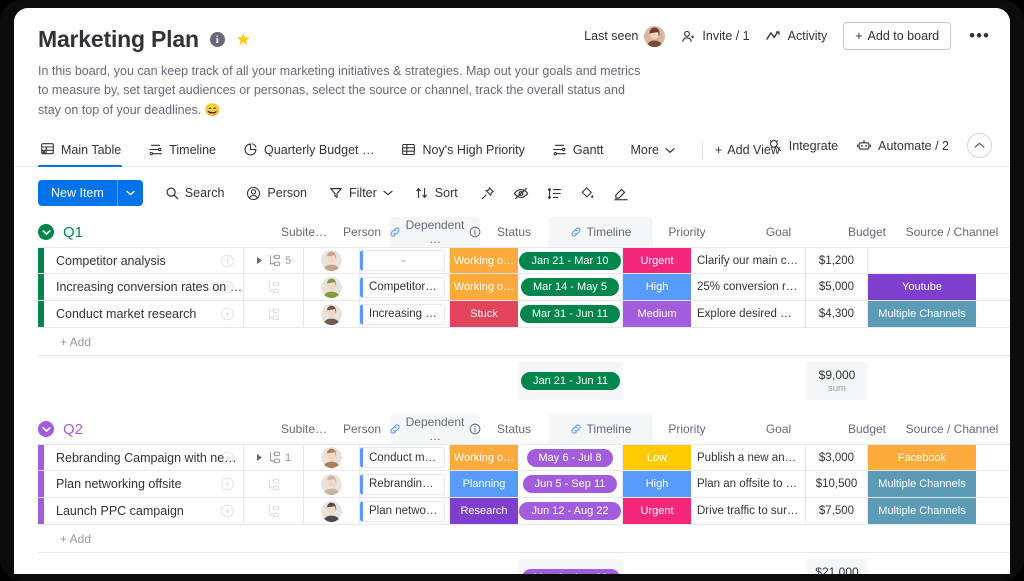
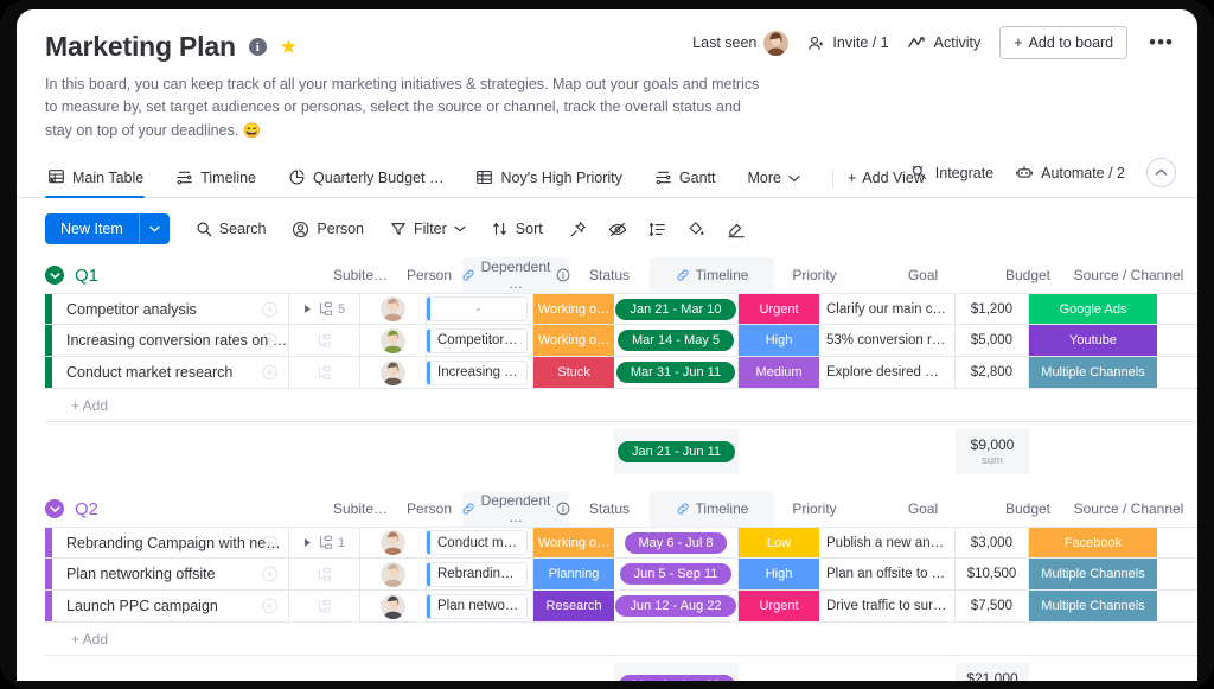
  Marketing Plan
  i
  ★
  In this board, you can keep track of all your marketing initiatives & strategies. Map out your goals and metrics to measure by, set target audiences or personas, select the source or channel, track the overall status and stay on top of your deadlines. 😄
  Last seen
  Invite / 1
  Activity
  +
  Add to board
  •••
  Main Table
  Timeline
  Quarterly Budget …
  Noy's High Priority
  Gantt
  More
  +
  Add View
  Integrate
  Automate / 2
  New Item
  Search
  Person
  Filter
  Sort
  Q1
  Subite…
  Person
  Dependent …
  Status
  Timeline
  Priority
  Goal
  Budget
  Source / Channel
  Competitor analysis
  5
  -
  Working o…
  Jan 21 - Mar 10
  Urgent
  Clarify our main co…
  $1,200
+ Google Ads
  Increasing conversion rates on lan
  Competitor a
  Working o…
  Mar 14 - May 5
  High
- 25% conversion rate
+ 53% conversion rate
  $5,000
  Youtube
  Conduct market research
  Increasing co
  Stuck
  Mar 31 - Jun 11
  Medium
  Explore desired mar
- $4,300
+ $2,800
  Multiple Channels
  + Add
  Jan 21 - Jun 11
  $9,000
  sum
  Q2
  Subite…
  Person
  Dependent …
  Status
  Timeline
  Priority
  Goal
  Budget
  Source / Channel
  Rebranding Campaign with new lo
  1
  Conduct mark
  Working o…
  May 6 - Jul 8
  Low
  Publish a new and u
  $3,000
  Facebook
  Plan networking offsite
  Rebranding C
  Planning
  Jun 5 - Sep 11
  High
  Plan an offsite to he
  $10,500
  Multiple Channels
  Launch PPC campaign
  Plan networki
  Research
  Jun 12 - Aug 22
  Urgent
  Drive traffic to surpa
  $7,500
  Multiple Channels
  + Add
  $21,000
